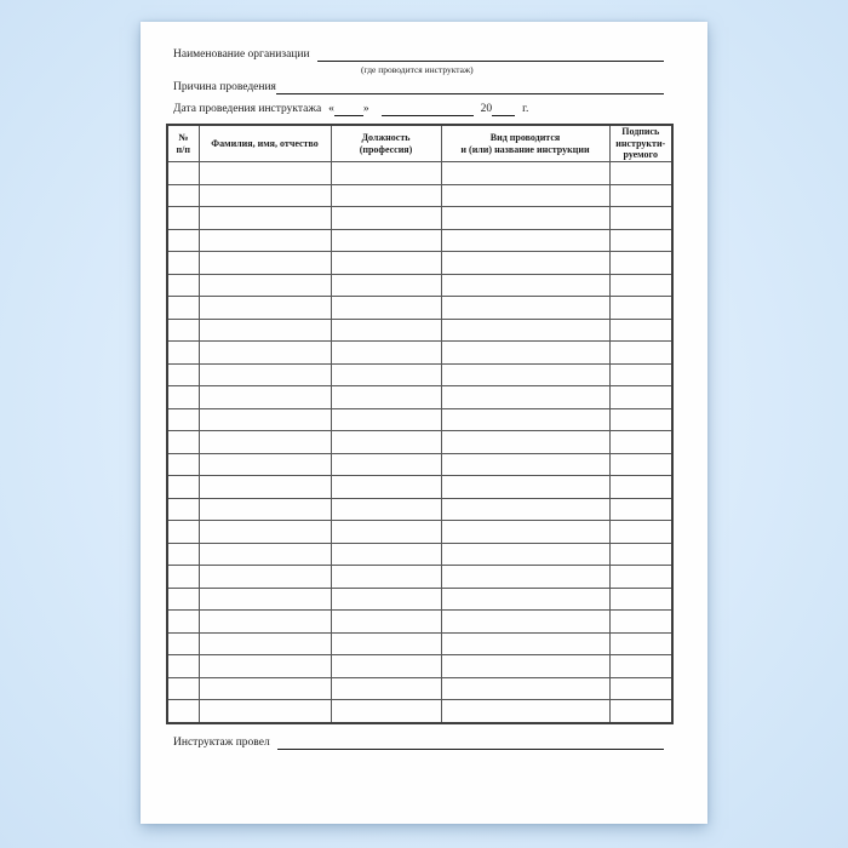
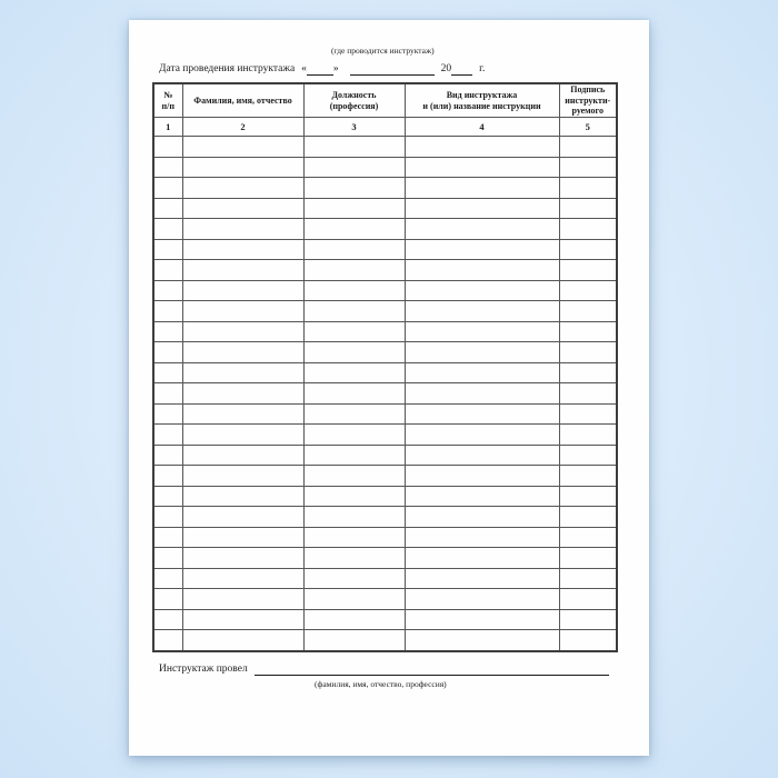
- Наименование организации
  (где проводится инструктаж)
- Причина проведения
  Дата проведения инструктажа
  «
  »
  20
  г.
- № п/п	Фамилия, имя, отчество	Должность (профессия)	Вид проводится и (или) название инструкции	Подпись инструкти- руемого
+ № п/п	Фамилия, имя, отчество	Должность (профессия)	Вид инструктажа и (или) название инструкции	Подпись инструкти- руемого
+ 1	2	3	4	5
  Инструктаж провел
+ (фамилия, имя, отчество, профессия)
